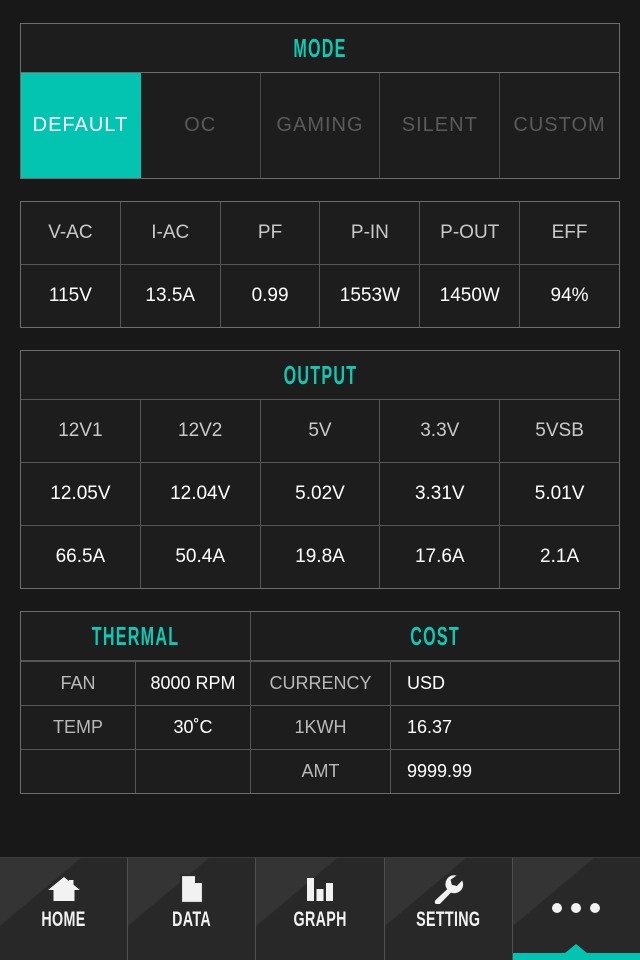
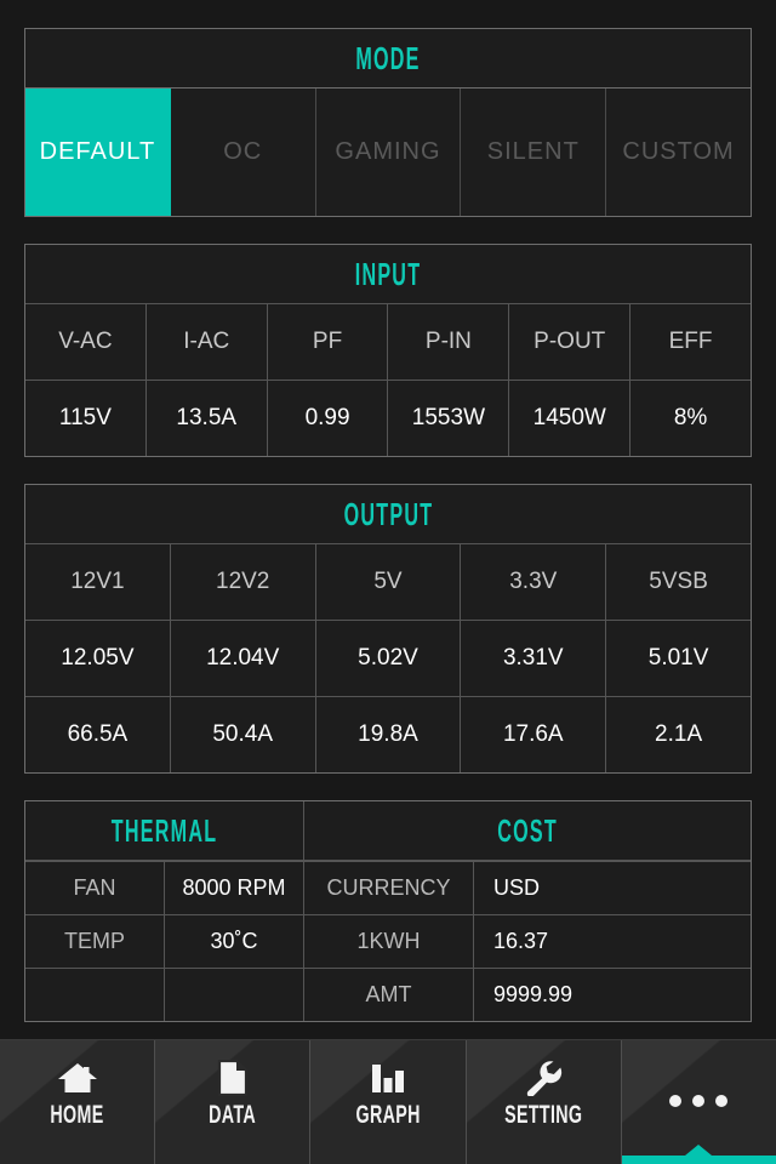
  MODE
  DEFAULT
  OC
  GAMING
  SILENT
  CUSTOM
+ INPUT
  V-AC
  I-AC
  PF
  P-IN
  P-OUT
  EFF
  115V
  13.5A
  0.99
  1553W
  1450W
- 94%
+ 8%
  OUTPUT
  12V1
  12V2
  5V
  3.3V
  5VSB
  12.05V
  12.04V
  5.02V
  3.31V
  5.01V
  66.5A
  50.4A
  19.8A
  17.6A
  2.1A
  THERMAL
  COST
  FAN
  8000 RPM
  CURRENCY
  USD
  TEMP
  30˚C
  1KWH
  16.37
  AMT
  9999.99
  HOME
  DATA
  GRAPH
  SETTING
